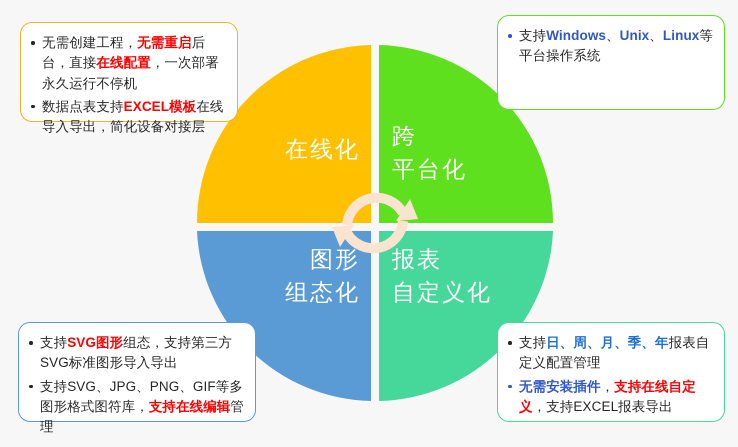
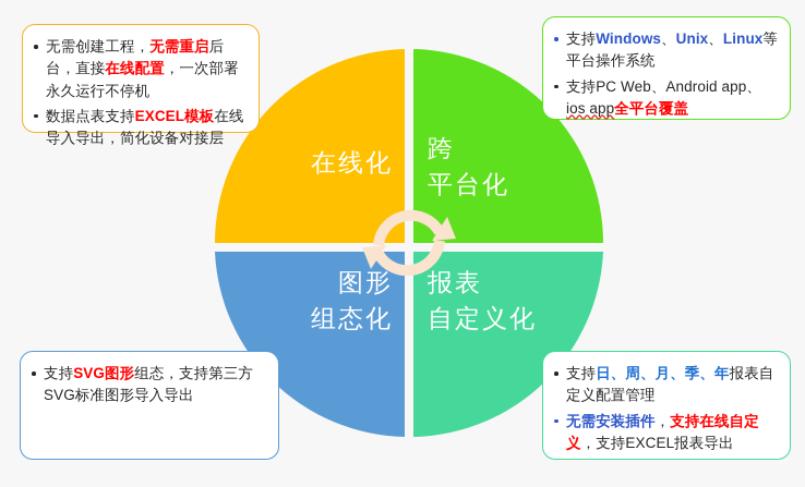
  在线化
  跨
  平台化
  图形
  组态化
  报表
  自定义化
  无需创建工程，无需重启后台，直接在线配置，一次部署永久运行不停机
  数据点表支持EXCEL模板在线导入导出，简化设备对接层
  支持Windows、Unix、Linux等平台操作系统
+ 支持PC Web、Android app、ios app全平台覆盖
  支持SVG图形组态，支持第三方SVG标准图形导入导出
- 支持SVG、JPG、PNG、GIF等多图形格式图符库，支持在线编辑管理
  支持日、周、月、季、年报表自定义配置管理
  无需安装插件，支持在线自定义，支持EXCEL报表导出
